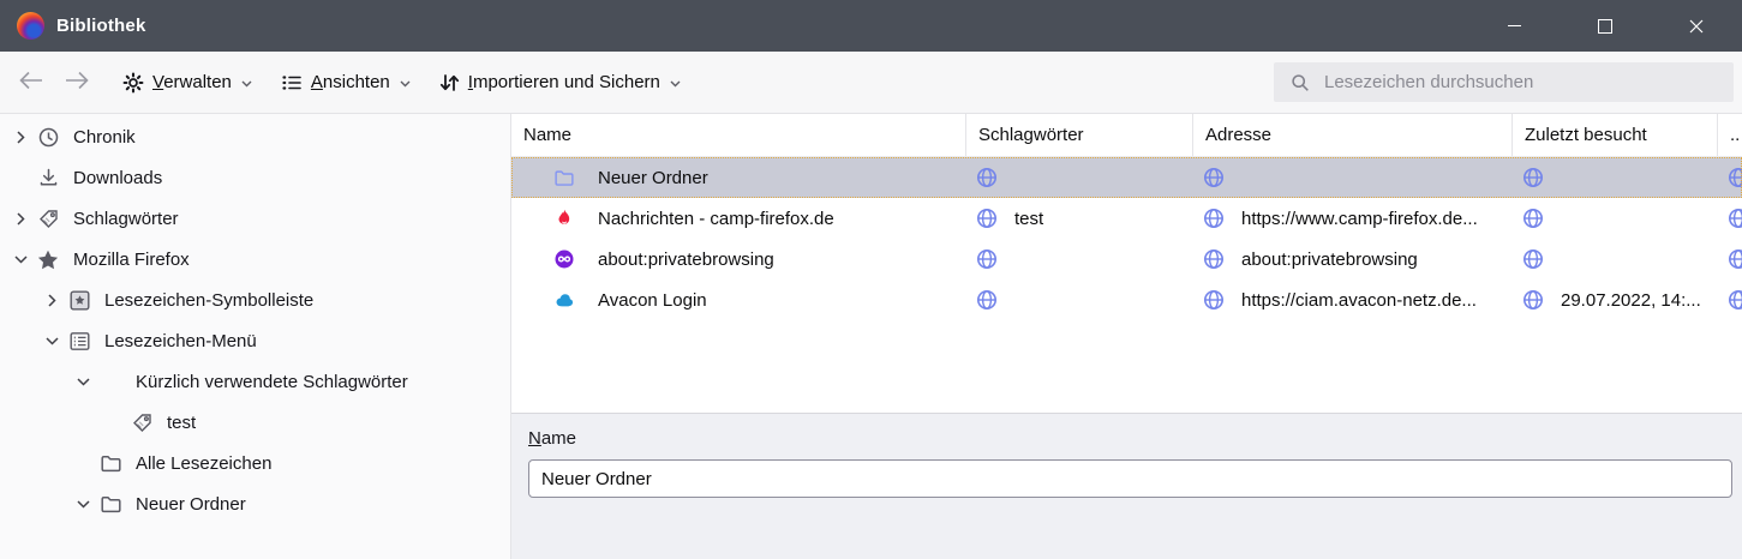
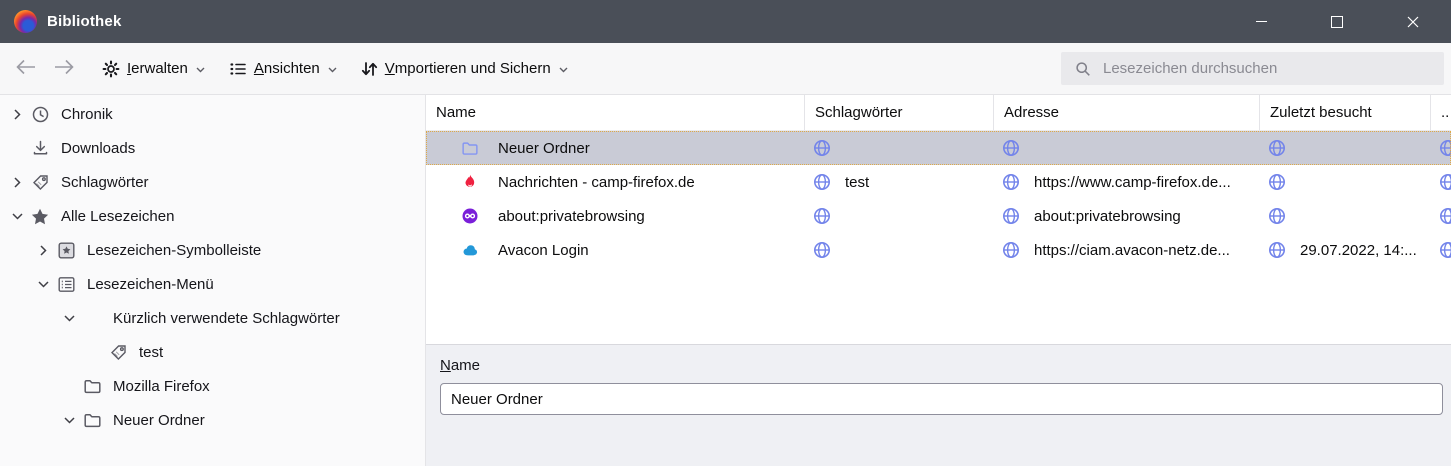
  Bibliothek
- Verwalten
+ Ierwalten
  Ansichten
- Importieren und Sichern
+ Vmportieren und Sichern
  Lesezeichen durchsuchen
  Chronik
  Downloads
  Schlagwörter
- Mozilla Firefox
+ Alle Lesezeichen
  Lesezeichen-Symbolleiste
  Lesezeichen-Menü
  Kürzlich verwendete Schlagwörter
  test
- Alle Lesezeichen
+ Mozilla Firefox
  Neuer Ordner
  Name
  Schlagwörter
  Adresse
  Zuletzt besucht
  ..
  Neuer Ordner
  Nachrichten - camp-firefox.de
  test
  https://www.camp-firefox.de...
  about:privatebrowsing
  about:privatebrowsing
  Avacon Login
  https://ciam.avacon-netz.de...
  29.07.2022, 14:...
  Name
  Neuer Ordner
